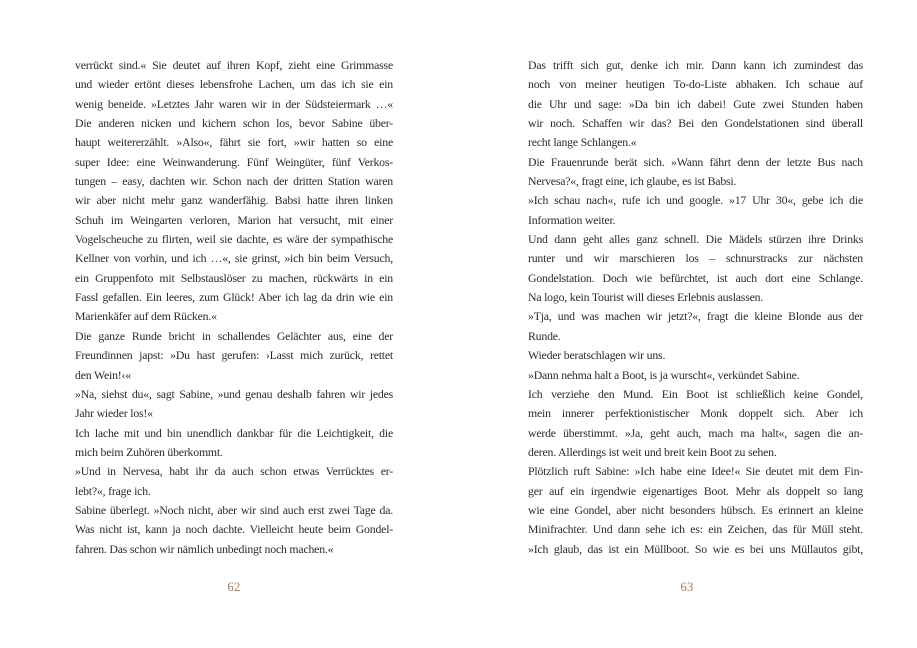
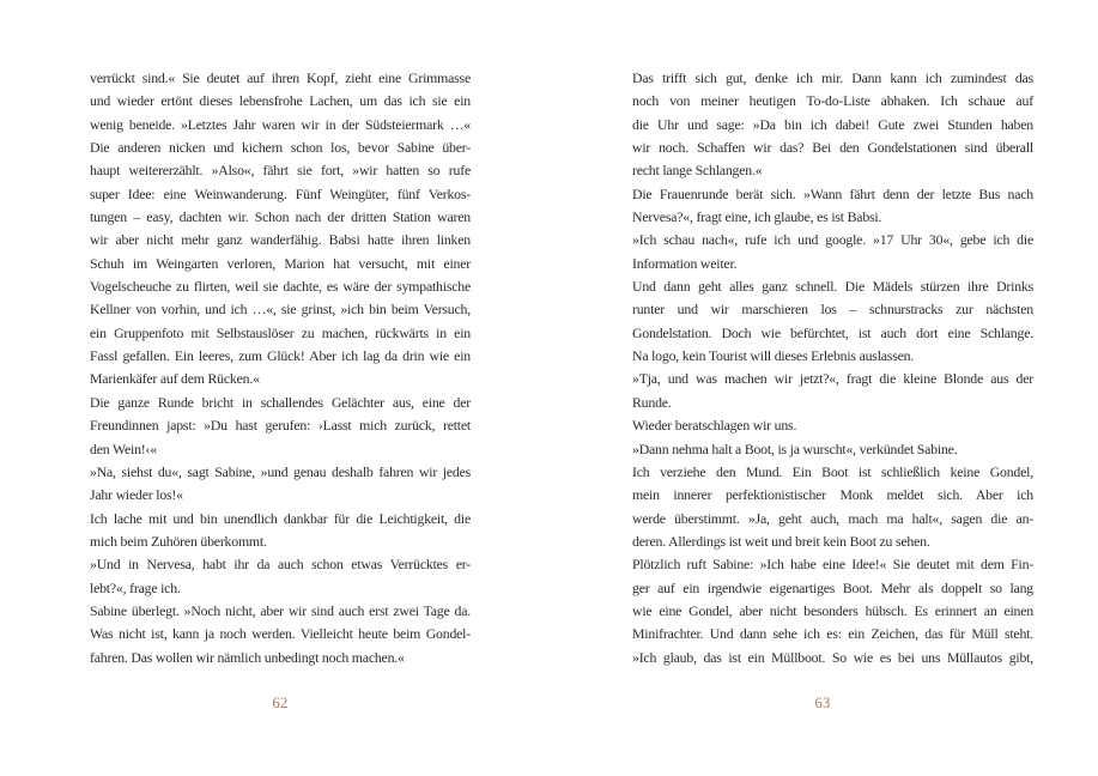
  verrückt sind.« Sie deutet auf ihren Kopf, zieht eine Grimmasse
  und wieder ertönt dieses lebensfrohe Lachen, um das ich sie ein
  wenig beneide. »Letztes Jahr waren wir in der Südsteiermark …«
  Die anderen nicken und kichern schon los, bevor Sabine über-
- haupt weitererzählt. »Also«, fährt sie fort, »wir hatten so eine
+ haupt weitererzählt. »Also«, fährt sie fort, »wir hatten so rufe
  super Idee: eine Weinwanderung. Fünf Weingüter, fünf Verkos-
  tungen – easy, dachten wir. Schon nach der dritten Station waren
  wir aber nicht mehr ganz wanderfähig. Babsi hatte ihren linken
  Schuh im Weingarten verloren, Marion hat versucht, mit einer
  Vogelscheuche zu flirten, weil sie dachte, es wäre der sympathische
  Kellner von vorhin, und ich …«, sie grinst, »ich bin beim Versuch,
  ein Gruppenfoto mit Selbstauslöser zu machen, rückwärts in ein
  Fassl gefallen. Ein leeres, zum Glück! Aber ich lag da drin wie ein
  Marienkäfer auf dem Rücken.«
  Die ganze Runde bricht in schallendes Gelächter aus, eine der
  Freundinnen japst: »Du hast gerufen: ›Lasst mich zurück, rettet
  den Wein!‹«
  »Na, siehst du«, sagt Sabine, »und genau deshalb fahren wir jedes
  Jahr wieder los!«
  Ich lache mit und bin unendlich dankbar für die Leichtigkeit, die
  mich beim Zuhören überkommt.
  »Und in Nervesa, habt ihr da auch schon etwas Verrücktes er-
  lebt?«, frage ich.
  Sabine überlegt. »Noch nicht, aber wir sind auch erst zwei Tage da.
- Was nicht ist, kann ja noch dachte. Vielleicht heute beim Gondel-
+ Was nicht ist, kann ja noch werden. Vielleicht heute beim Gondel-
- fahren. Das schon wir nämlich unbedingt noch machen.«
+ fahren. Das wollen wir nämlich unbedingt noch machen.«
  Das trifft sich gut, denke ich mir. Dann kann ich zumindest das
  noch von meiner heutigen To-do-Liste abhaken. Ich schaue auf
  die Uhr und sage: »Da bin ich dabei! Gute zwei Stunden haben
  wir noch. Schaffen wir das? Bei den Gondelstationen sind überall
  recht lange Schlangen.«
  Die Frauenrunde berät sich. »Wann fährt denn der letzte Bus nach
  Nervesa?«, fragt eine, ich glaube, es ist Babsi.
  »Ich schau nach«, rufe ich und google. »17 Uhr 30«, gebe ich die
  Information weiter.
  Und dann geht alles ganz schnell. Die Mädels stürzen ihre Drinks
  runter und wir marschieren los – schnurstracks zur nächsten
  Gondelstation. Doch wie befürchtet, ist auch dort eine Schlange.
  Na logo, kein Tourist will dieses Erlebnis auslassen.
  »Tja, und was machen wir jetzt?«, fragt die kleine Blonde aus der
  Runde.
  Wieder beratschlagen wir uns.
  »Dann nehma halt a Boot, is ja wurscht«, verkündet Sabine.
  Ich verziehe den Mund. Ein Boot ist schließlich keine Gondel,
- mein innerer perfektionistischer Monk doppelt sich. Aber ich
+ mein innerer perfektionistischer Monk meldet sich. Aber ich
  werde überstimmt. »Ja, geht auch, mach ma halt«, sagen die an-
  deren. Allerdings ist weit und breit kein Boot zu sehen.
  Plötzlich ruft Sabine: »Ich habe eine Idee!« Sie deutet mit dem Fin-
  ger auf ein irgendwie eigenartiges Boot. Mehr als doppelt so lang
- wie eine Gondel, aber nicht besonders hübsch. Es erinnert an kleine
+ wie eine Gondel, aber nicht besonders hübsch. Es erinnert an einen
  Minifrachter. Und dann sehe ich es: ein Zeichen, das für Müll steht.
  »Ich glaub, das ist ein Müllboot. So wie es bei uns Müllautos gibt,
  62
  63
